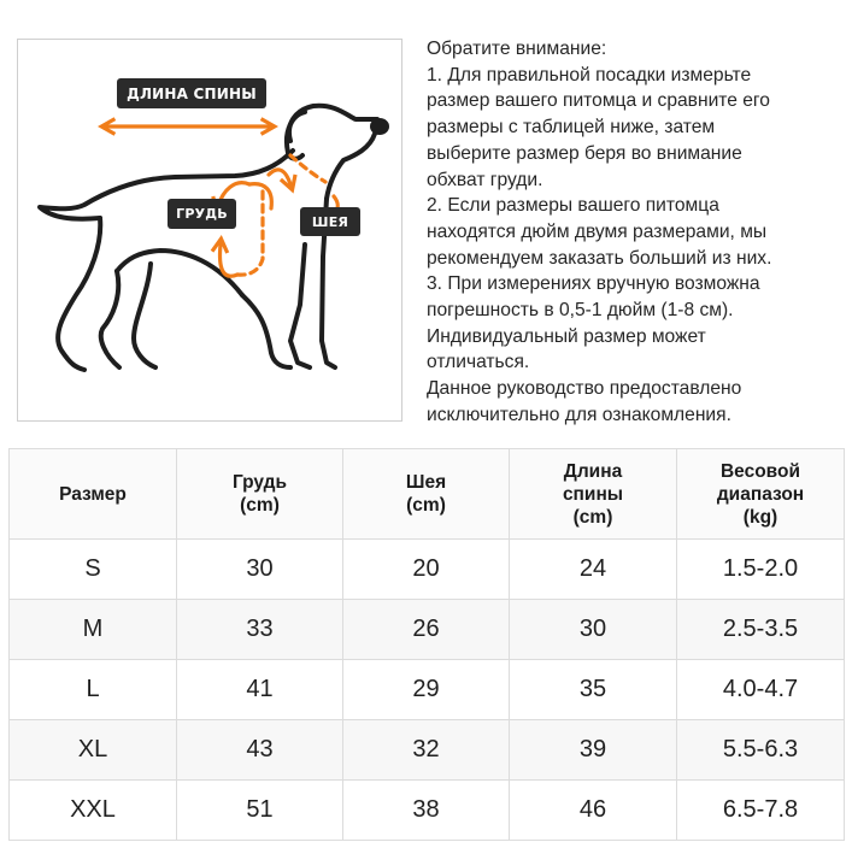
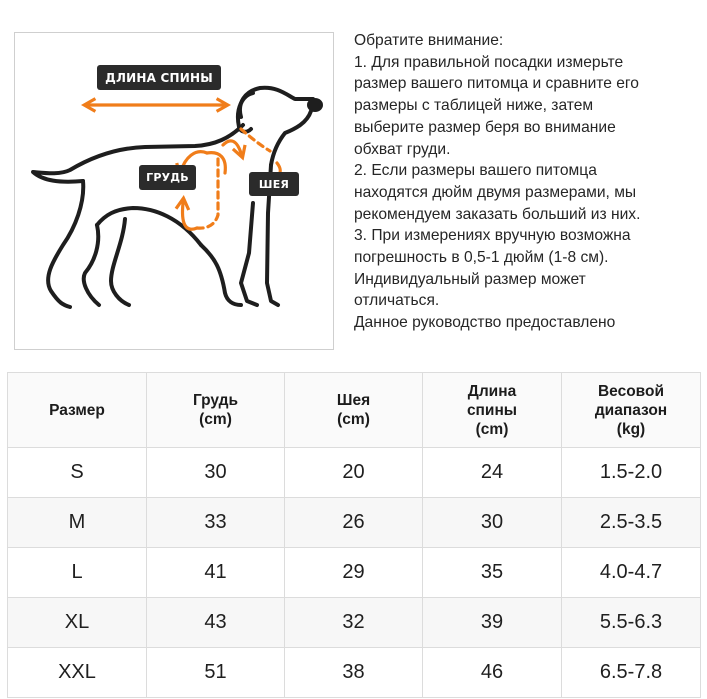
  ДЛИНА СПИНЫ
  ГРУДЬ
  ШЕЯ
  Обратите внимание:
  1. Для правильной посадки измерьте
  размер вашего питомца и сравните его
  размеры с таблицей ниже, затем
  выберите размер беря во внимание
  обхват груди.
  2. Если размеры вашего питомца
  находятся дюйм двумя размерами, мы
  рекомендуем заказать больший из них.
  3. При измерениях вручную возможна
  погрешность в 0,5-1 дюйм (1-8 см).
  Индивидуальный размер может
  отличаться.
  Данное руководство предоставлено
- исключительно для ознакомления.
  Размер	Грудь(cm)	Шея(cm)	Длинаспины(cm)	Весовойдиапазон(kg)
  S	30	20	24	1.5-2.0
  M	33	26	30	2.5-3.5
  L	41	29	35	4.0-4.7
  XL	43	32	39	5.5-6.3
  XXL	51	38	46	6.5-7.8
